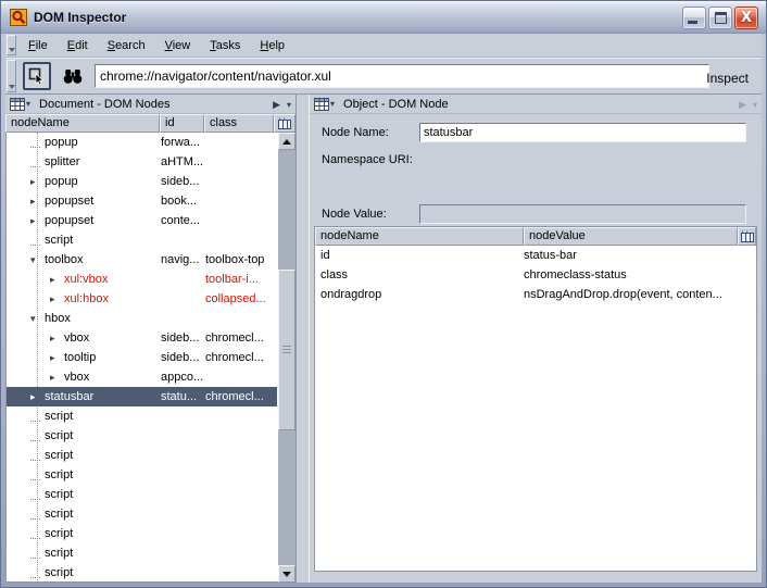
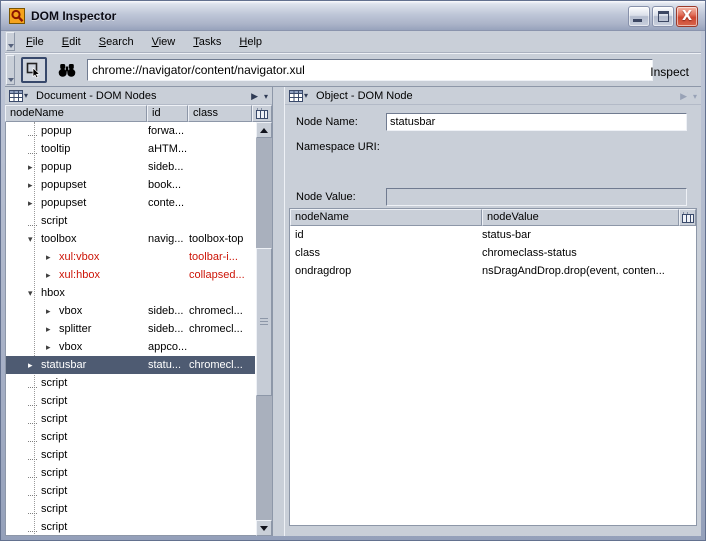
  DOM Inspector
  X
  File
  Edit
  Search
  View
  Tasks
  Help
  chrome://navigator/content/navigator.xul
  Inspect
  ▾
  Document - DOM Nodes
  ▶
  ▾
  nodeName
  id
  class
  popup
  forwa...
- splitter
+ tooltip
  aHTM...
  ▸
  popup
  sideb...
  ▸
  popupset
  book...
  ▸
  popupset
  conte...
  script
  ▾
  toolbox
  navig...
  toolbox-top
  ▸
  xul:vbox
  toolbar-i...
  ▸
  xul:hbox
  collapsed...
  ▾
  hbox
  ▸
  vbox
  sideb...
  chromecl...
  ▸
- tooltip
+ splitter
  sideb...
  chromecl...
  ▸
  vbox
  appco...
  ▸
  statusbar
  statu...
  chromecl...
  script
  script
  script
  script
  script
  script
  script
  script
  script
  ▾
  Object - DOM Node
  ▶
  ▾
  Node Name:
  statusbar
  Namespace URI:
  Node Value:
  nodeName
  nodeValue
  id
  status-bar
  class
  chromeclass-status
  ondragdrop
  nsDragAndDrop.drop(event, conten...
